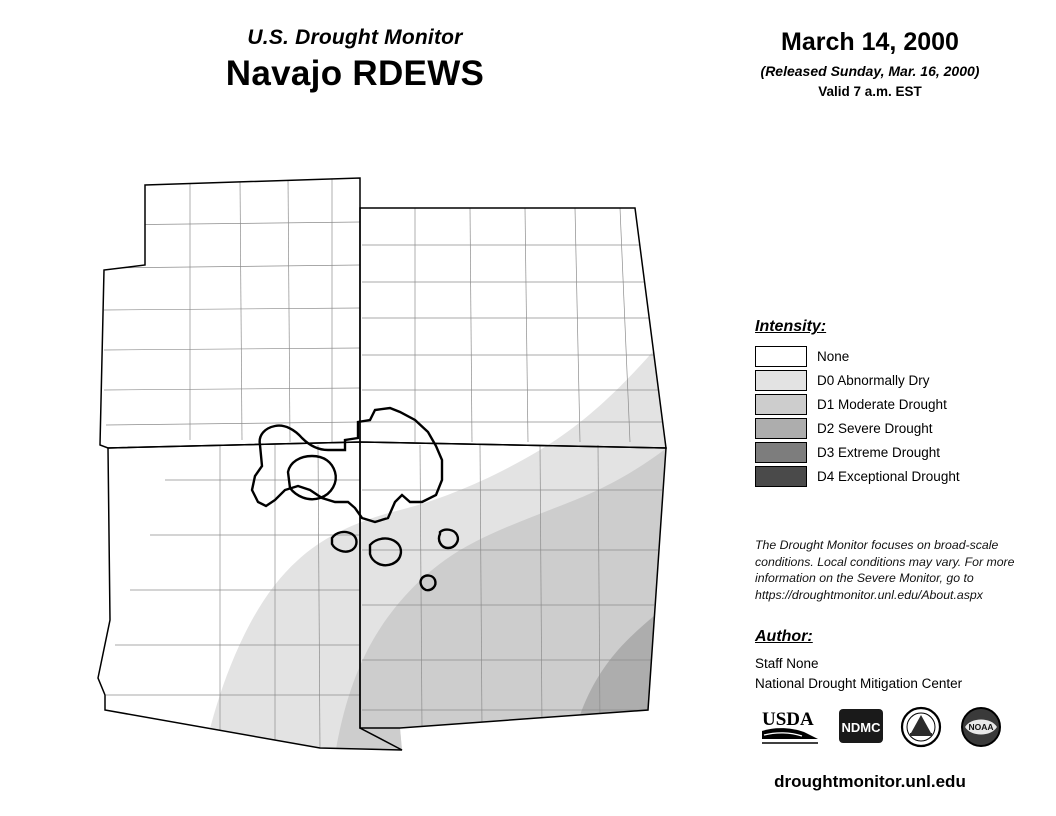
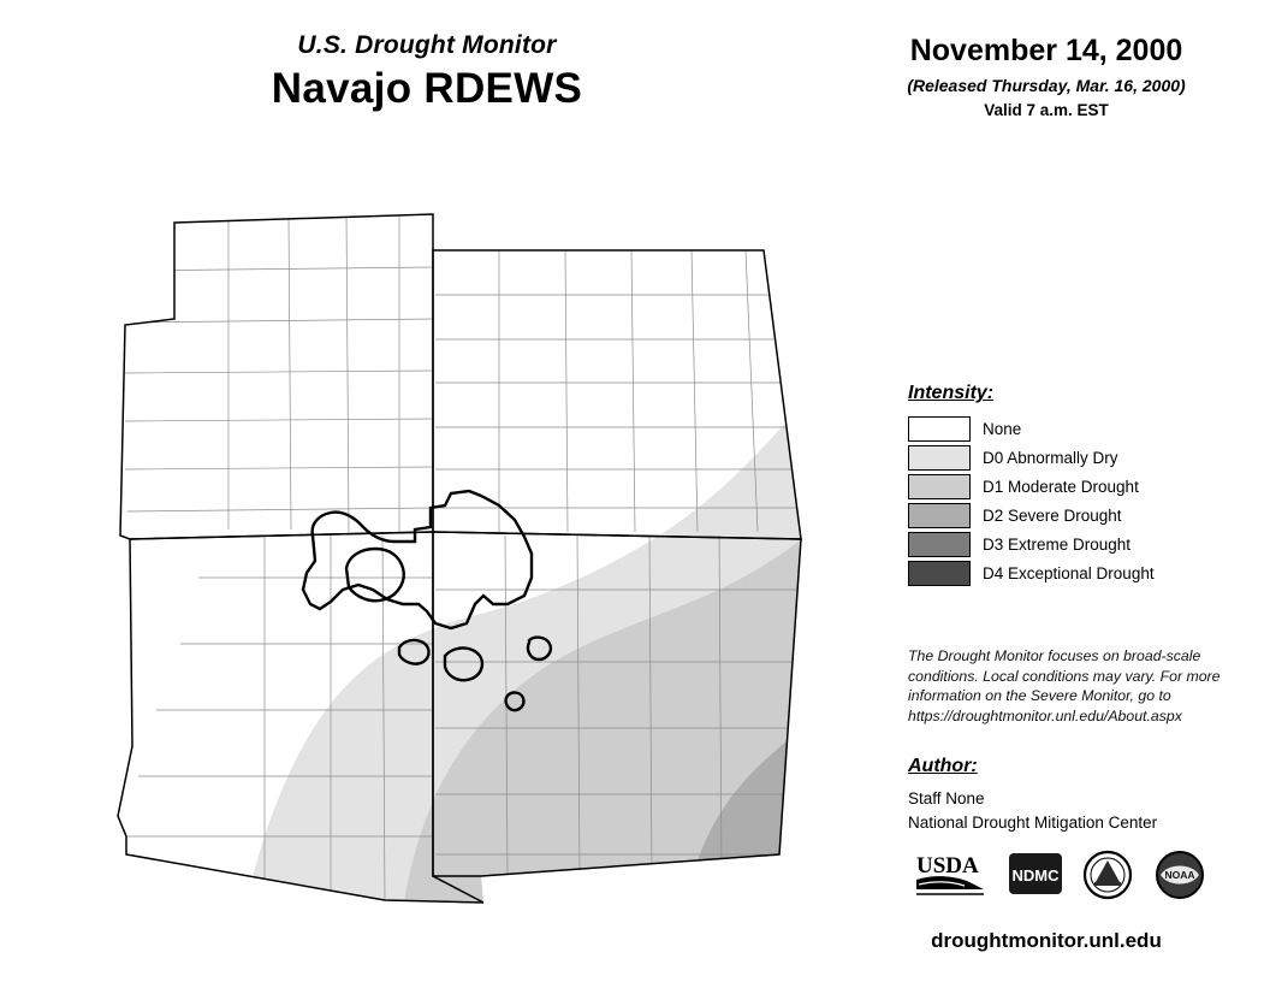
  U.S. Drought Monitor
  Navajo RDEWS
- March 14, 2000
+ November 14, 2000
- (Released Sunday, Mar. 16, 2000)
+ (Released Thursday, Mar. 16, 2000)
  Valid 7 a.m. EST
  Intensity:
  None
  D0 Abnormally Dry
  D1 Moderate Drought
  D2 Severe Drought
  D3 Extreme Drought
  D4 Exceptional Drought
  The Drought Monitor focuses on broad-scale conditions. Local conditions may vary. For more information on the Severe Monitor, go to https://droughtmonitor.unl.edu/About.aspx
  Author:
  Staff None
  National Drought Mitigation Center
  USDA
  NDMC
  NOAA
  droughtmonitor.unl.edu
